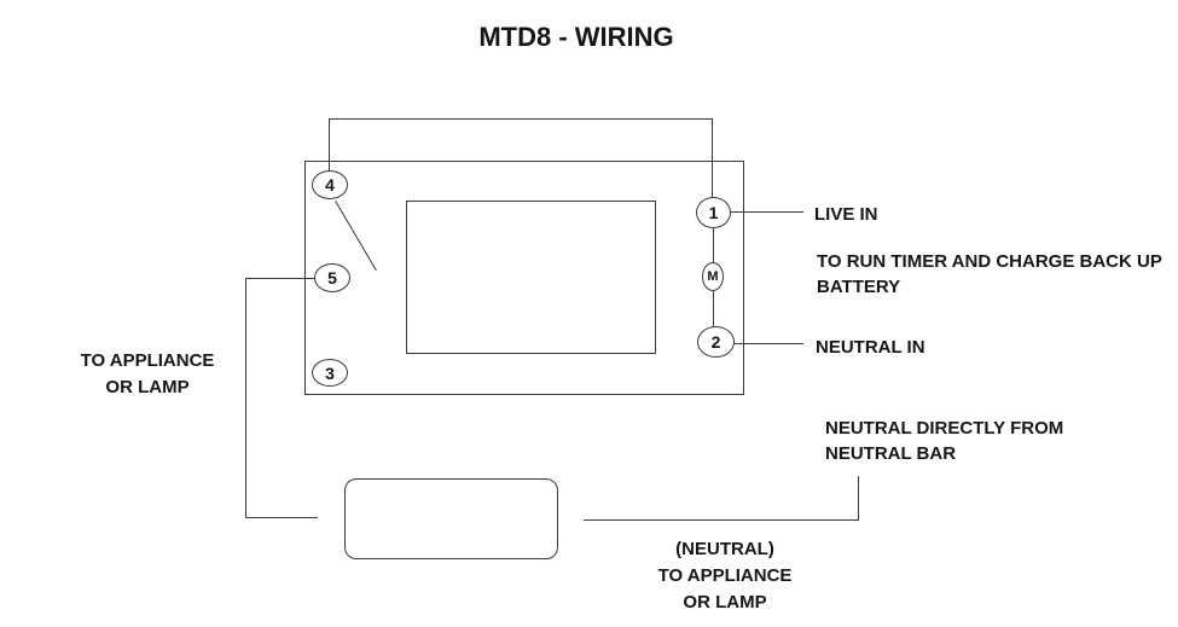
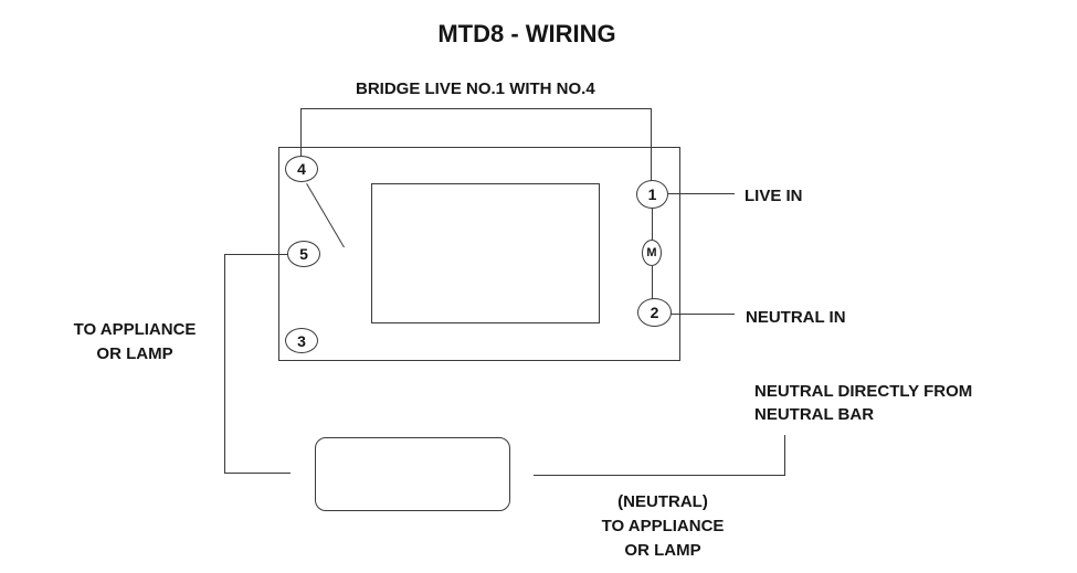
  MTD8 - WIRING
+ BRIDGE LIVE NO.1 WITH NO.4
  4
  5
  3
  1
  M
  2
  LIVE IN
- TO RUN TIMER AND CHARGE BACK UP
- BATTERY
  NEUTRAL IN
  TO APPLIANCE
  OR LAMP
  NEUTRAL DIRECTLY FROM
  NEUTRAL BAR
  (NEUTRAL)
  TO APPLIANCE
  OR LAMP
